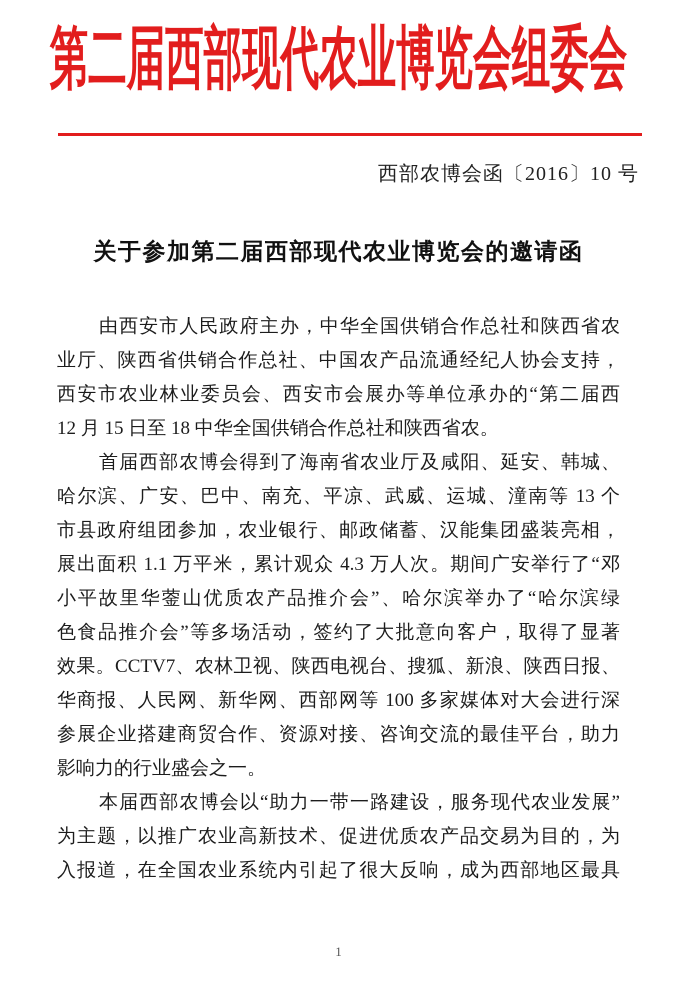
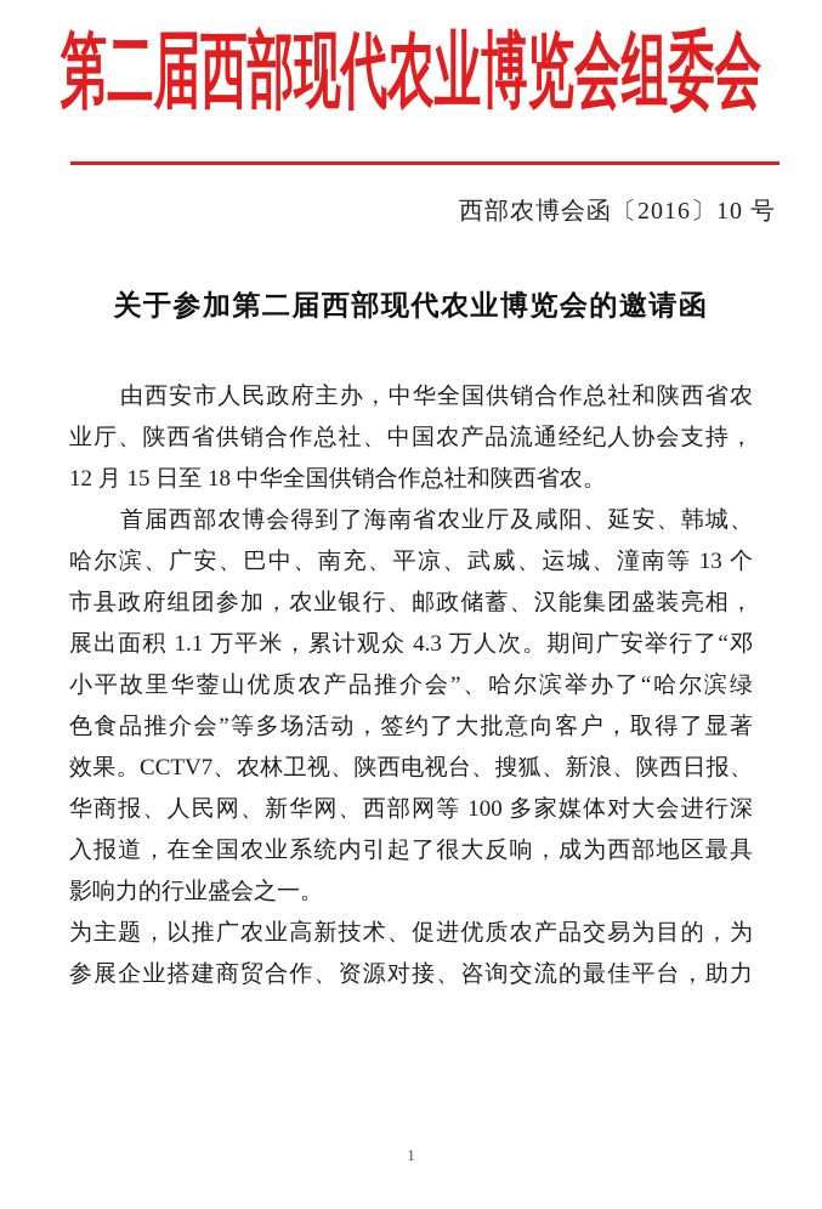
  第二届西部现代农业博览会组委会
  西部农博会函〔2016〕10 号
  关于参加第二届西部现代农业博览会的邀请函
  由西安市人民政府主办，中华全国供销合作总社和陕西省农
  业厅、陕西省供销合作总社、中国农产品流通经纪人协会支持，
- 西安市农业林业委员会、西安市会展办等单位承办的“第二届西
  12 月 15 日至 18 中华全国供销合作总社和陕西省农。
  首届西部农博会得到了海南省农业厅及咸阳、延安、韩城、
  哈尔滨、广安、巴中、南充、平凉、武威、运城、潼南等 13 个
  市县政府组团参加，农业银行、邮政储蓄、汉能集团盛装亮相，
  展出面积 1.1 万平米，累计观众 4.3 万人次。期间广安举行了“邓
  小平故里华蓥山优质农产品推介会”、哈尔滨举办了“哈尔滨绿
  色食品推介会”等多场活动，签约了大批意向客户，取得了显著
  效果。CCTV7、农林卫视、陕西电视台、搜狐、新浪、陕西日报、
  华商报、人民网、新华网、西部网等 100 多家媒体对大会进行深
- 参展企业搭建商贸合作、资源对接、咨询交流的最佳平台，助力
+ 入报道，在全国农业系统内引起了很大反响，成为西部地区最具
  影响力的行业盛会之一。
- 本届西部农博会以“助力一带一路建设，服务现代农业发展”
  为主题，以推广农业高新技术、促进优质农产品交易为目的，为
- 入报道，在全国农业系统内引起了很大反响，成为西部地区最具
+ 参展企业搭建商贸合作、资源对接、咨询交流的最佳平台，助力
  1
